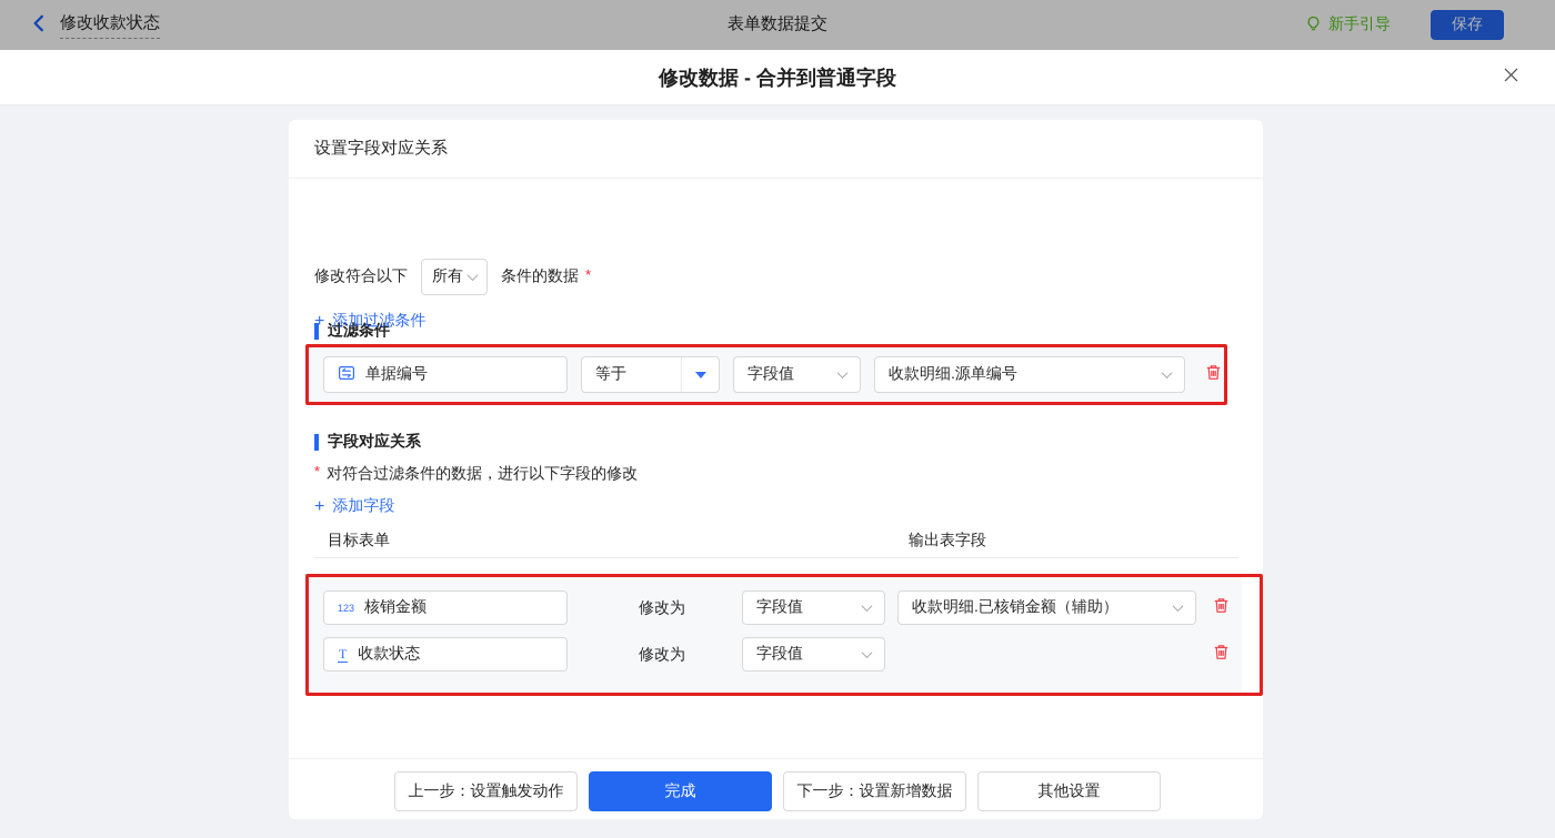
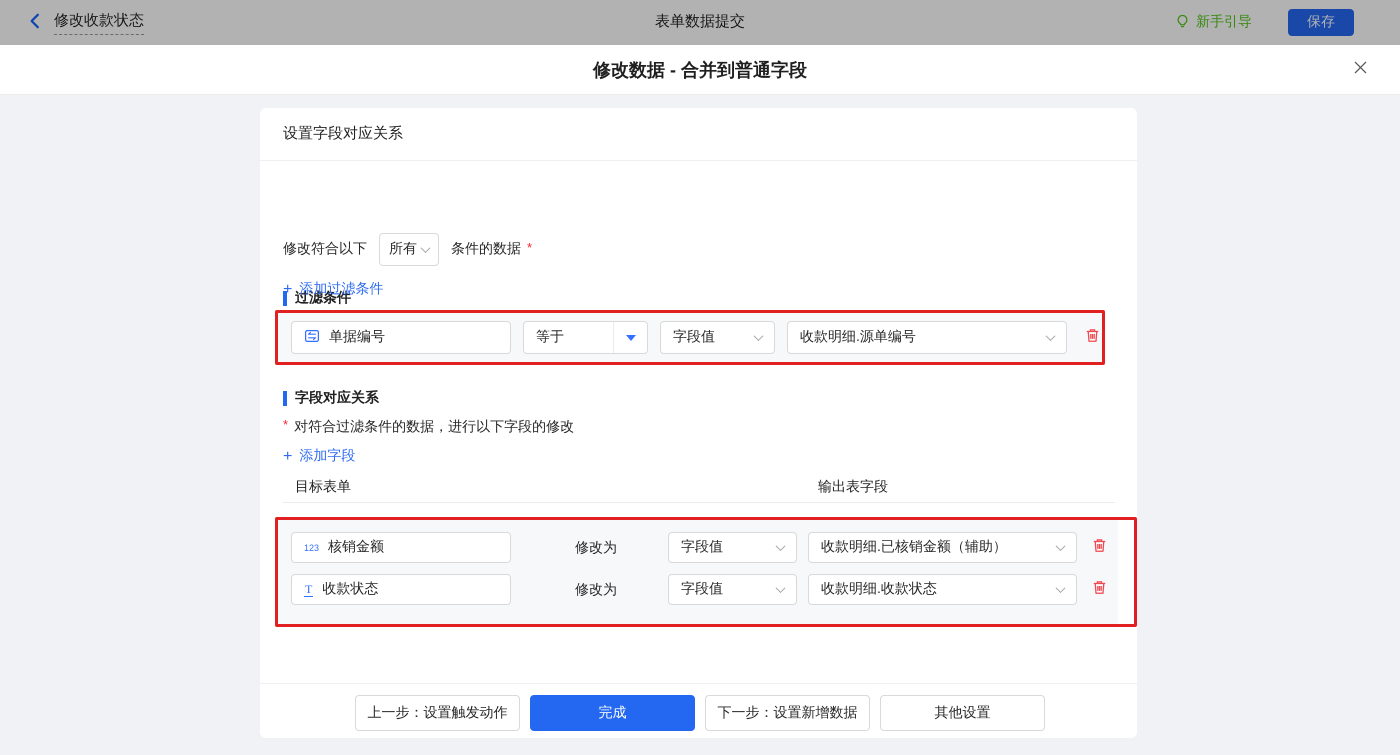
  修改收款状态
  表单数据提交
  新手引导
  保存
  修改数据 - 合并到普通字段
  设置字段对应关系
  过滤条件
  修改符合以下
  所有
  条件的数据
  *
  +
  添加过滤条件
  单据编号
  等于
  字段值
  收款明细.源单编号
  字段对应关系
  * 对符合过滤条件的数据，进行以下字段的修改
  +
  添加字段
  目标表单
  输出表字段
  123
  核销金额
  修改为
  字段值
  收款明细.已核销金额（辅助）
  T
  收款状态
  修改为
  字段值
+ 收款明细.收款状态
  上一步：设置触发动作
  完成
  下一步：设置新增数据
  其他设置
